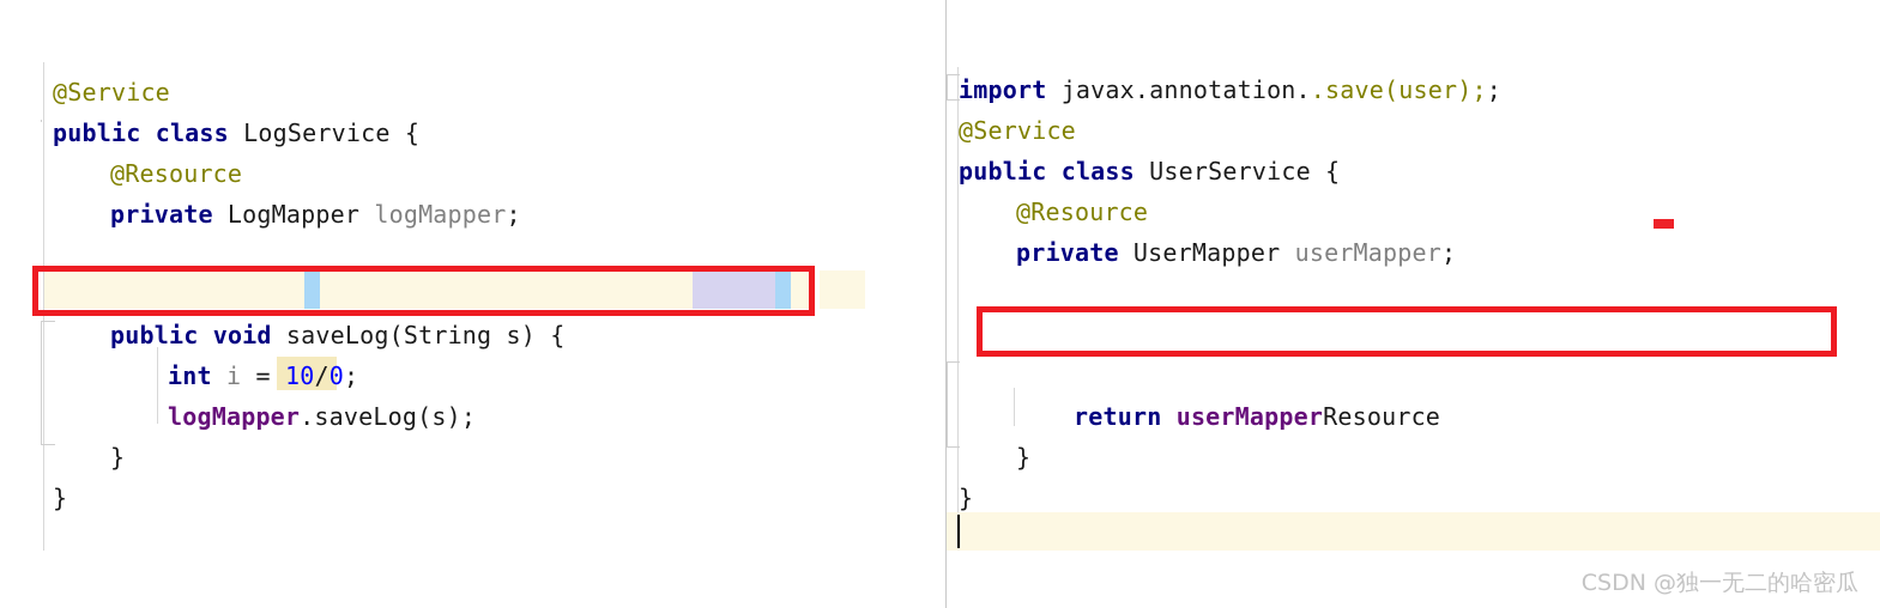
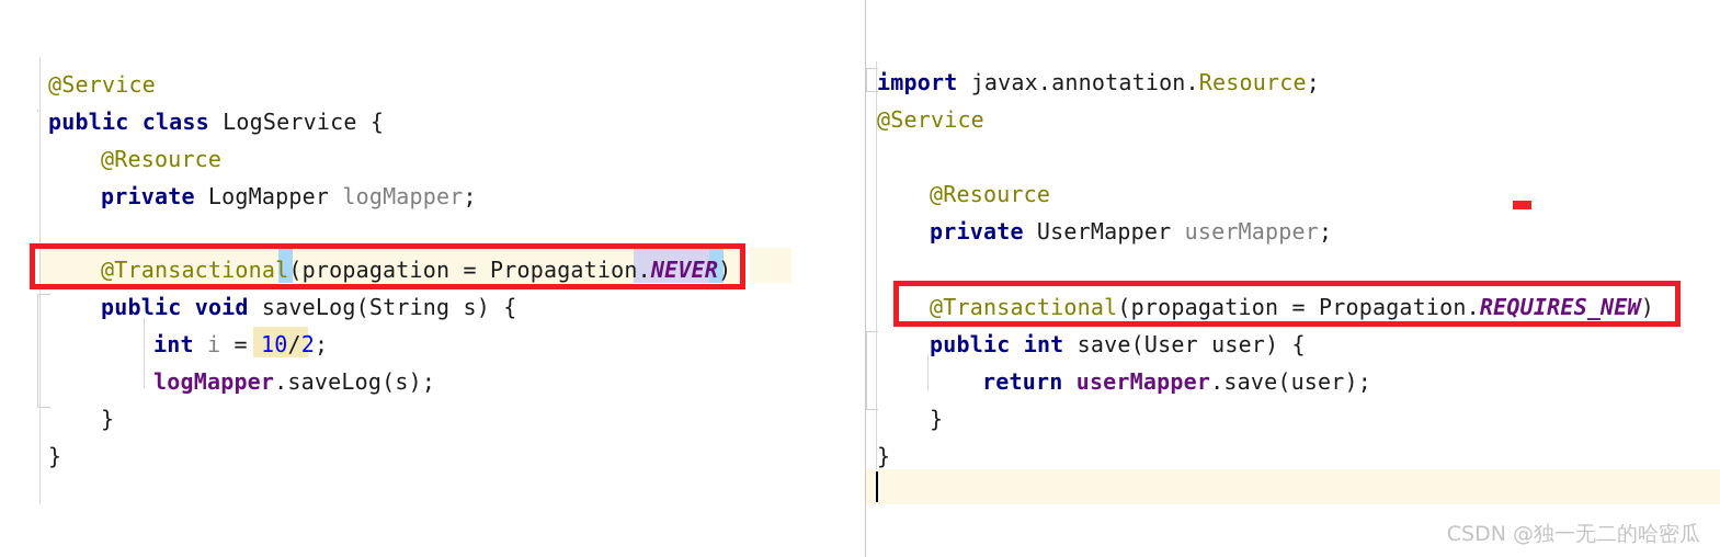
  @Service
  public class LogService {
  @Resource
  private LogMapper logMapper;
+ @Transactional(propagation = Propagation.NEVER)
  public void saveLog(String s) {
- int i = 10/0;
+ int i = 10/2;
  logMapper.saveLog(s);
  }
  }
- import javax.annotation..save(user);;
+ import javax.annotation.Resource;
  @Service
- public class UserService {
  @Resource
  private UserMapper userMapper;
+ @Transactional(propagation = Propagation.REQUIRES_NEW)
+ public int save(User user) {
- return userMapperResource
+ return userMapper.save(user);
  }
  }
  CSDN @独一无二的哈密瓜
